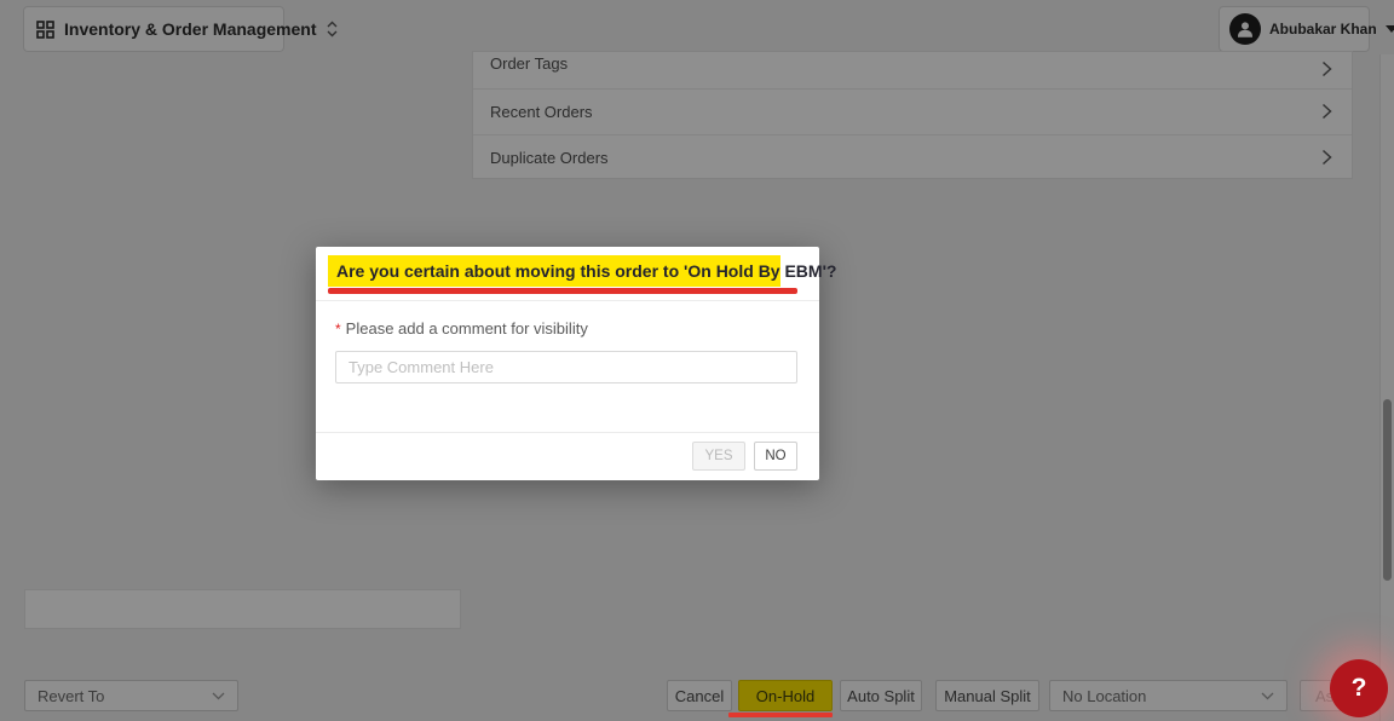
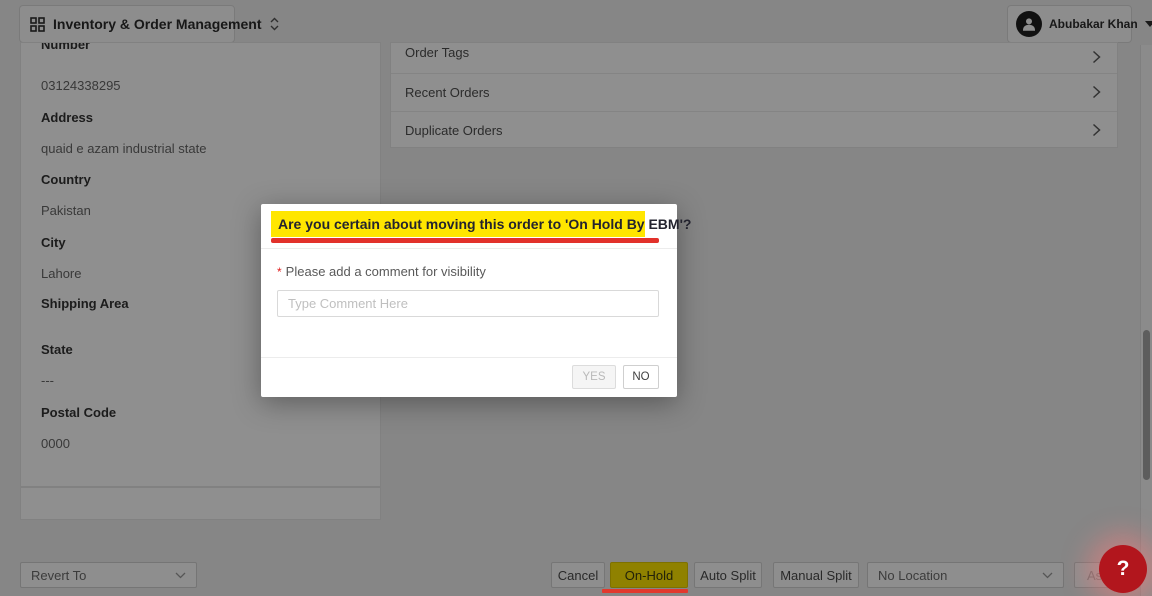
  Inventory & Order Management
  Abubakar Khan
+ Number
+ 03124338295
+ Address
+ quaid e azam industrial state
+ Country
+ Pakistan
+ City
+ Lahore
+ Shipping Area
+ State
+ ---
+ Postal Code
+ 0000
  Order Tags
  Recent Orders
  Duplicate Orders
  Revert To
  Cancel
  On-Hold
  Auto Split
  Manual Split
  No Location
  ?
  Are you certain about moving this order to 'On Hold By EBM'?
  * Please add a comment for visibility
  Type Comment Here
  YES
  NO
